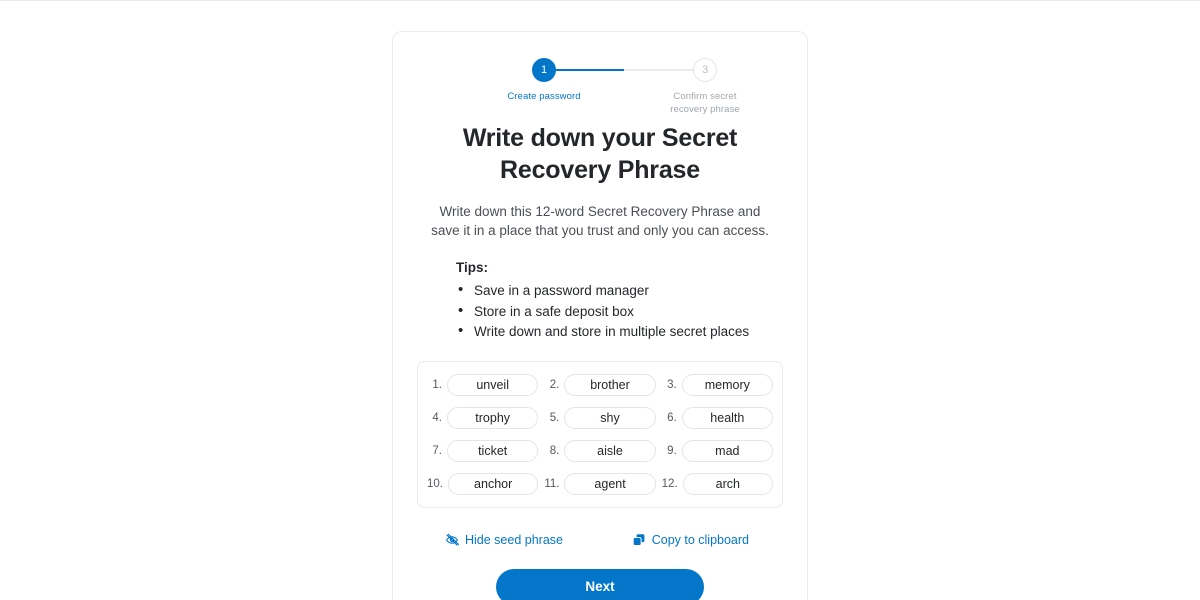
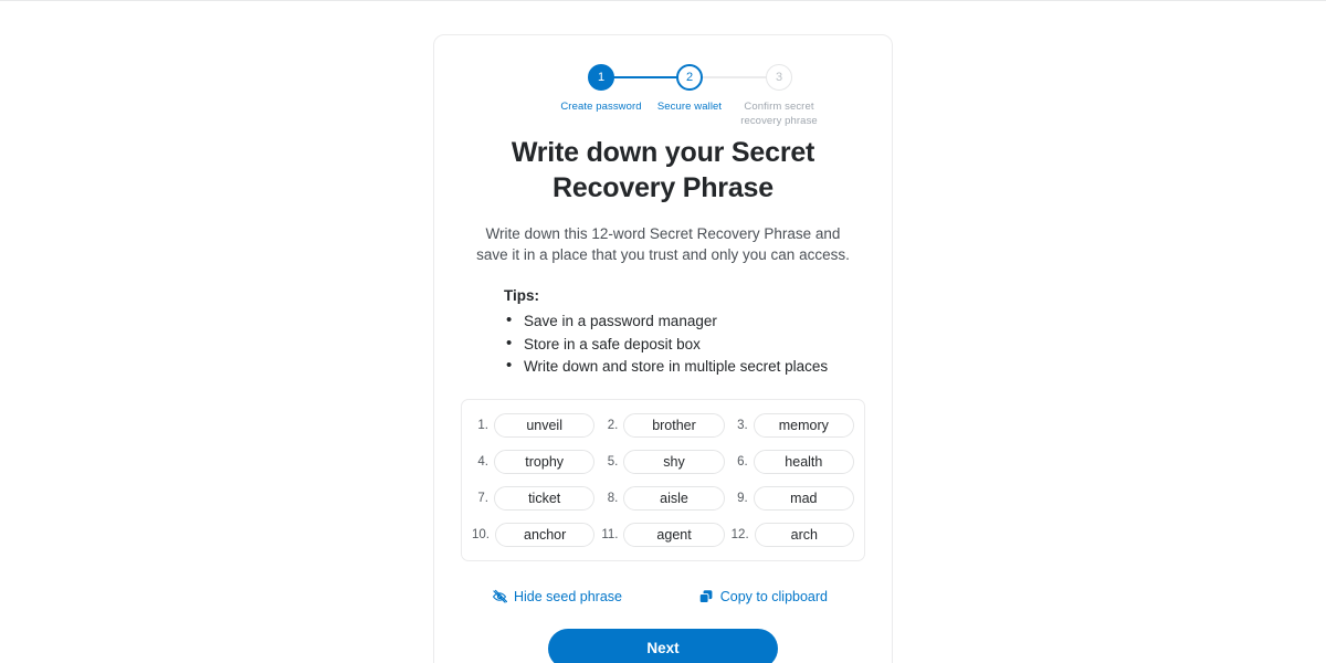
  1
  Create password
+ 2
+ Secure wallet
  3
  Confirm secret recovery phrase
  Write down your Secret Recovery Phrase
  Write down this 12-word Secret Recovery Phrase and save it in a place that you trust and only you can access.
  Tips:
  Save in a password manager
  Store in a safe deposit box
  Write down and store in multiple secret places
  1.
  unveil
  2.
  brother
  3.
  memory
  4.
  trophy
  5.
  shy
  6.
  health
  7.
  ticket
  8.
  aisle
  9.
  mad
  10.
  anchor
  11.
  agent
  12.
  arch
  Hide seed phrase
  Copy to clipboard
  Next
